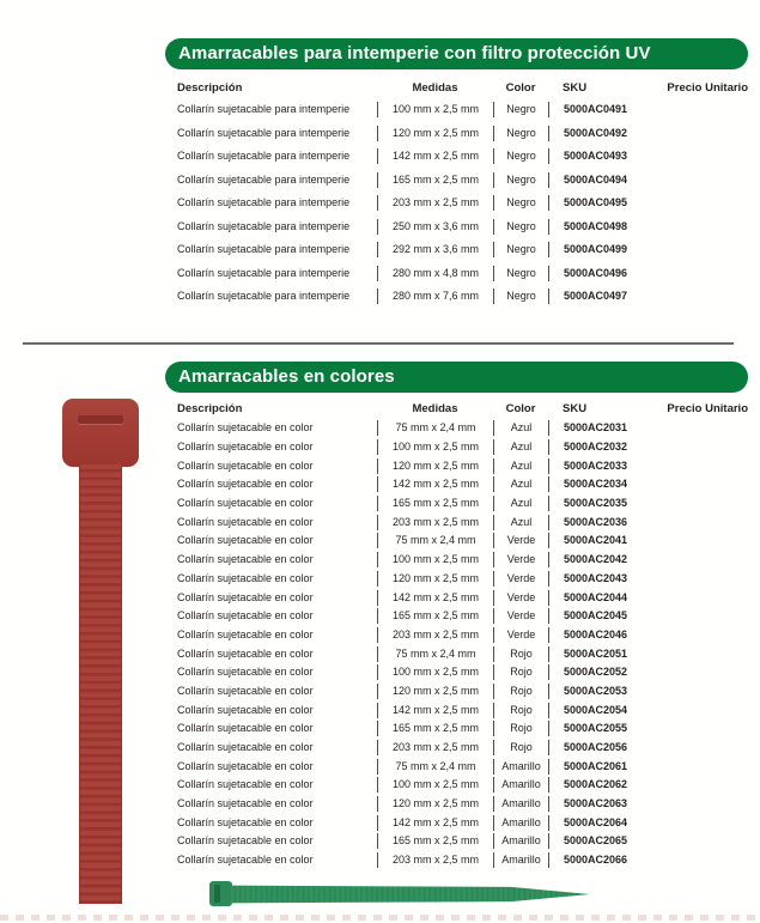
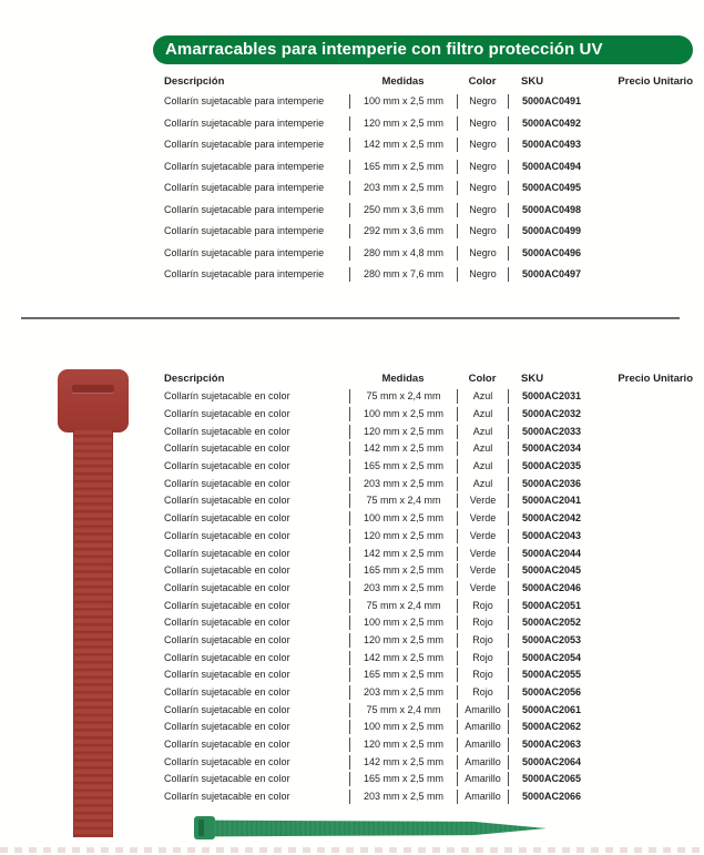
  Amarracables para intemperie con filtro protección UV
  Descripción
  Medidas
  Color
  SKU
  Precio Unitario
  Collarín sujetacable para intemperie
  100 mm x 2,5 mm
  Negro
  5000AC0491
  Collarín sujetacable para intemperie
  120 mm x 2,5 mm
  Negro
  5000AC0492
  Collarín sujetacable para intemperie
  142 mm x 2,5 mm
  Negro
  5000AC0493
  Collarín sujetacable para intemperie
  165 mm x 2,5 mm
  Negro
  5000AC0494
  Collarín sujetacable para intemperie
  203 mm x 2,5 mm
  Negro
  5000AC0495
  Collarín sujetacable para intemperie
  250 mm x 3,6 mm
  Negro
  5000AC0498
  Collarín sujetacable para intemperie
  292 mm x 3,6 mm
  Negro
  5000AC0499
  Collarín sujetacable para intemperie
  280 mm x 4,8 mm
  Negro
  5000AC0496
  Collarín sujetacable para intemperie
  280 mm x 7,6 mm
  Negro
  5000AC0497
- Amarracables en colores
  Descripción
  Medidas
  Color
  SKU
  Precio Unitario
  Collarín sujetacable en color
  75 mm x 2,4 mm
  Azul
  5000AC2031
  Collarín sujetacable en color
  100 mm x 2,5 mm
  Azul
  5000AC2032
  Collarín sujetacable en color
  120 mm x 2,5 mm
  Azul
  5000AC2033
  Collarín sujetacable en color
  142 mm x 2,5 mm
  Azul
  5000AC2034
  Collarín sujetacable en color
  165 mm x 2,5 mm
  Azul
  5000AC2035
  Collarín sujetacable en color
  203 mm x 2,5 mm
  Azul
  5000AC2036
  Collarín sujetacable en color
  75 mm x 2,4 mm
  Verde
  5000AC2041
  Collarín sujetacable en color
  100 mm x 2,5 mm
  Verde
  5000AC2042
  Collarín sujetacable en color
  120 mm x 2,5 mm
  Verde
  5000AC2043
  Collarín sujetacable en color
  142 mm x 2,5 mm
  Verde
  5000AC2044
  Collarín sujetacable en color
  165 mm x 2,5 mm
  Verde
  5000AC2045
  Collarín sujetacable en color
  203 mm x 2,5 mm
  Verde
  5000AC2046
  Collarín sujetacable en color
  75 mm x 2,4 mm
  Rojo
  5000AC2051
  Collarín sujetacable en color
  100 mm x 2,5 mm
  Rojo
  5000AC2052
  Collarín sujetacable en color
  120 mm x 2,5 mm
  Rojo
  5000AC2053
  Collarín sujetacable en color
  142 mm x 2,5 mm
  Rojo
  5000AC2054
  Collarín sujetacable en color
  165 mm x 2,5 mm
  Rojo
  5000AC2055
  Collarín sujetacable en color
  203 mm x 2,5 mm
  Rojo
  5000AC2056
  Collarín sujetacable en color
  75 mm x 2,4 mm
  Amarillo
  5000AC2061
  Collarín sujetacable en color
  100 mm x 2,5 mm
  Amarillo
  5000AC2062
  Collarín sujetacable en color
  120 mm x 2,5 mm
  Amarillo
  5000AC2063
  Collarín sujetacable en color
  142 mm x 2,5 mm
  Amarillo
  5000AC2064
  Collarín sujetacable en color
  165 mm x 2,5 mm
  Amarillo
  5000AC2065
  Collarín sujetacable en color
  203 mm x 2,5 mm
  Amarillo
  5000AC2066
